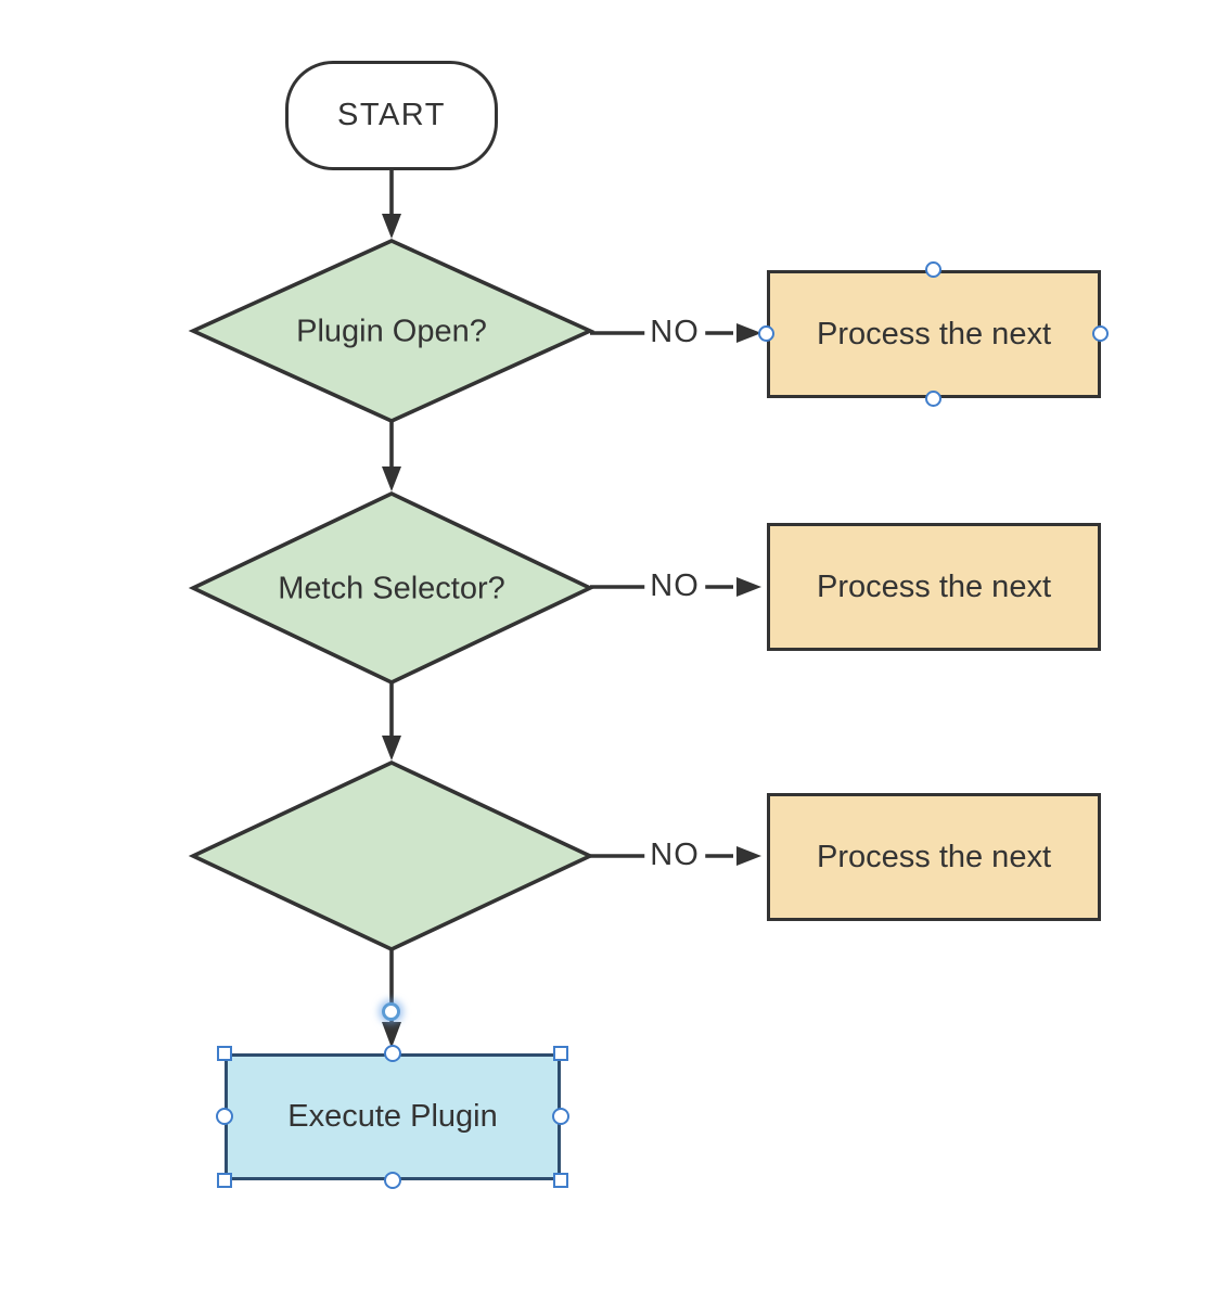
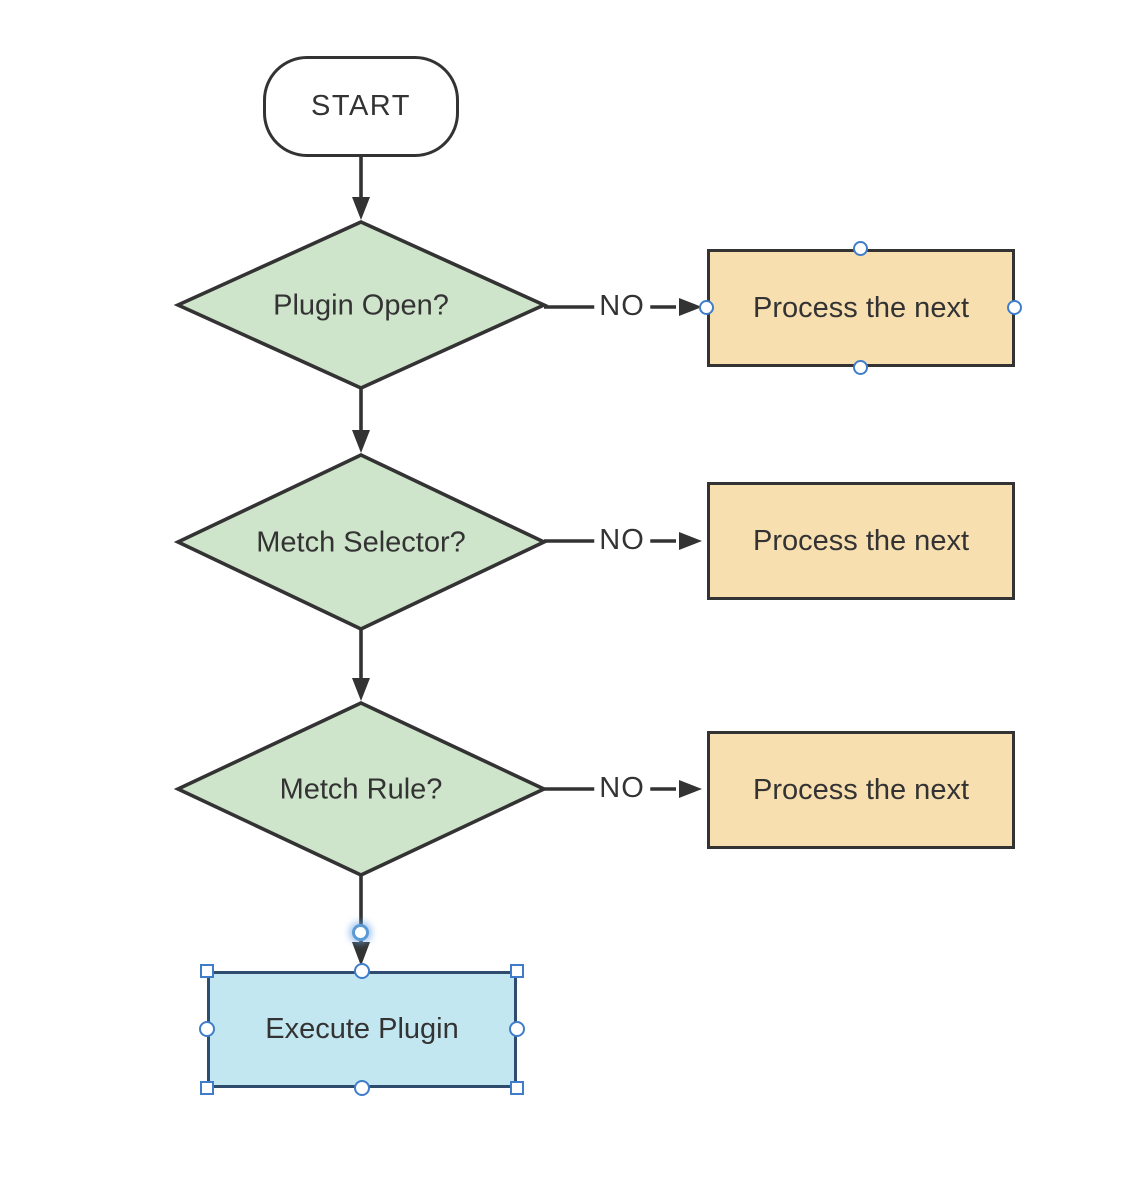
  START
  Plugin Open?
  Metch Selector?
+ Metch Rule?
  Process the next
  Process the next
  Process the next
  NO
  NO
  NO
  Execute Plugin
